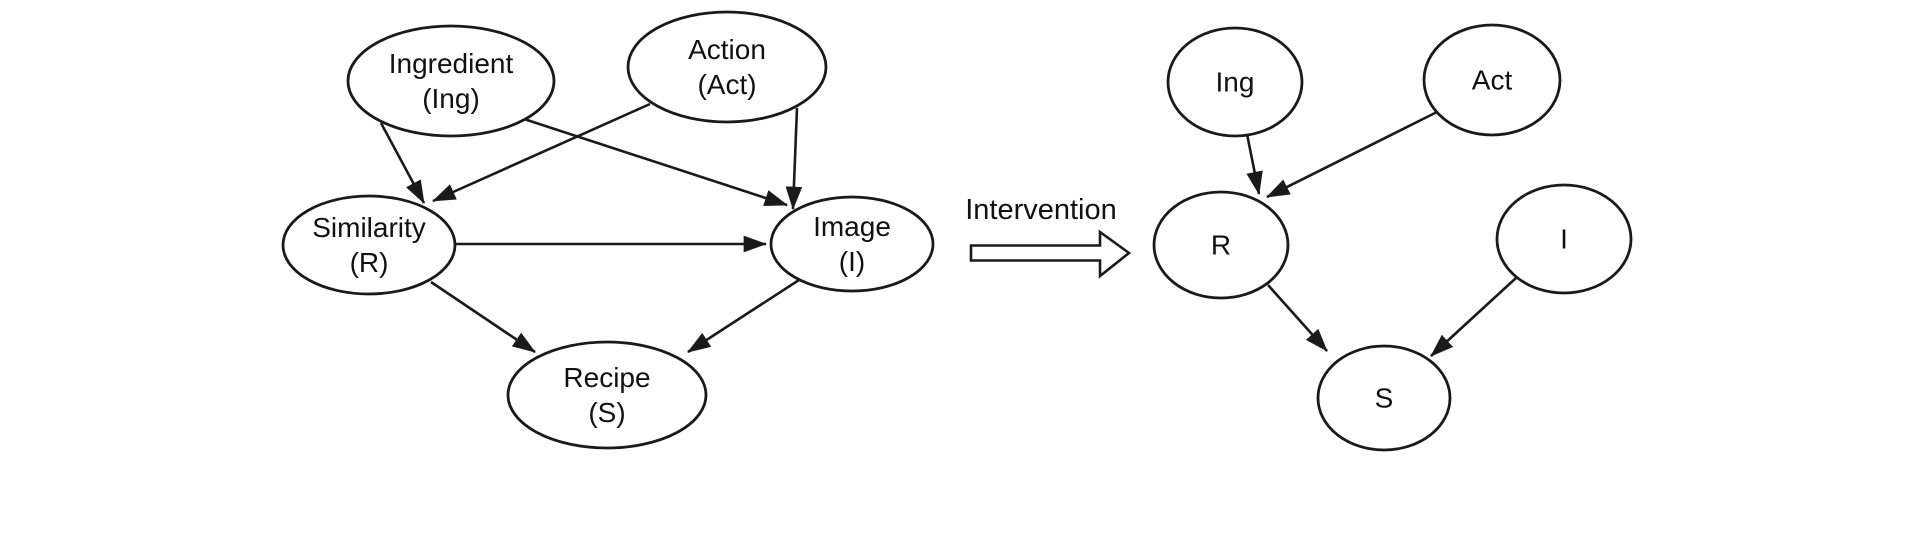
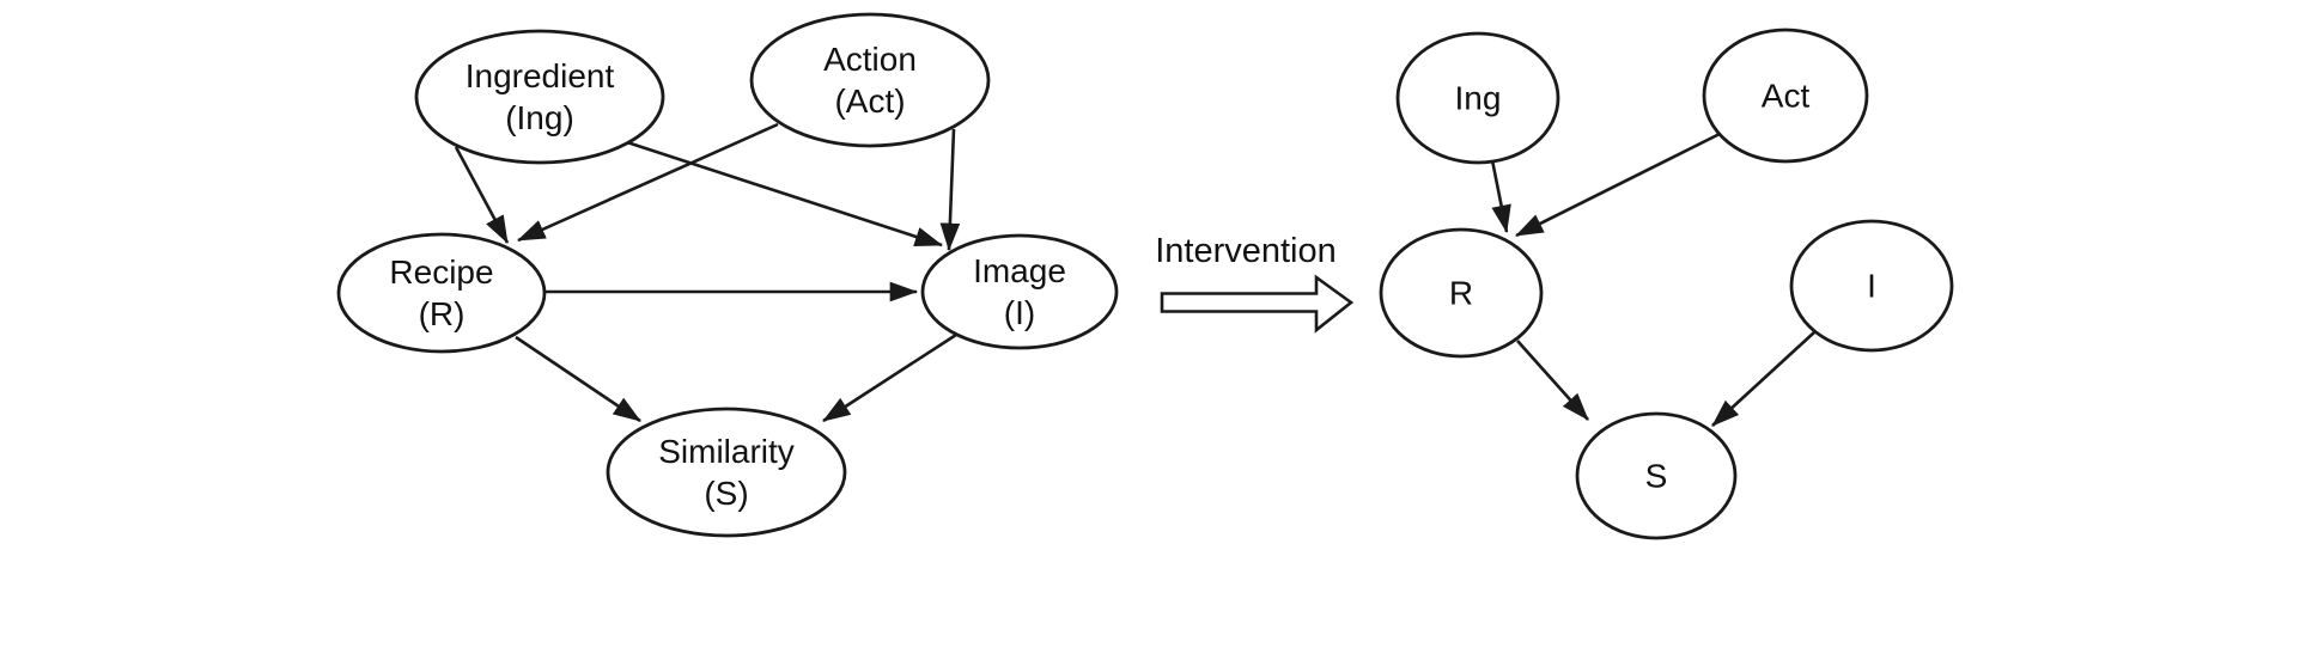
  Ingredient
  (Ing)
  Action
  (Act)
- Similarity
+ Recipe
  (R)
  Image
  (I)
- Recipe
+ Similarity
  (S)
  Intervention
  Ing
  Act
  R
  I
  S
